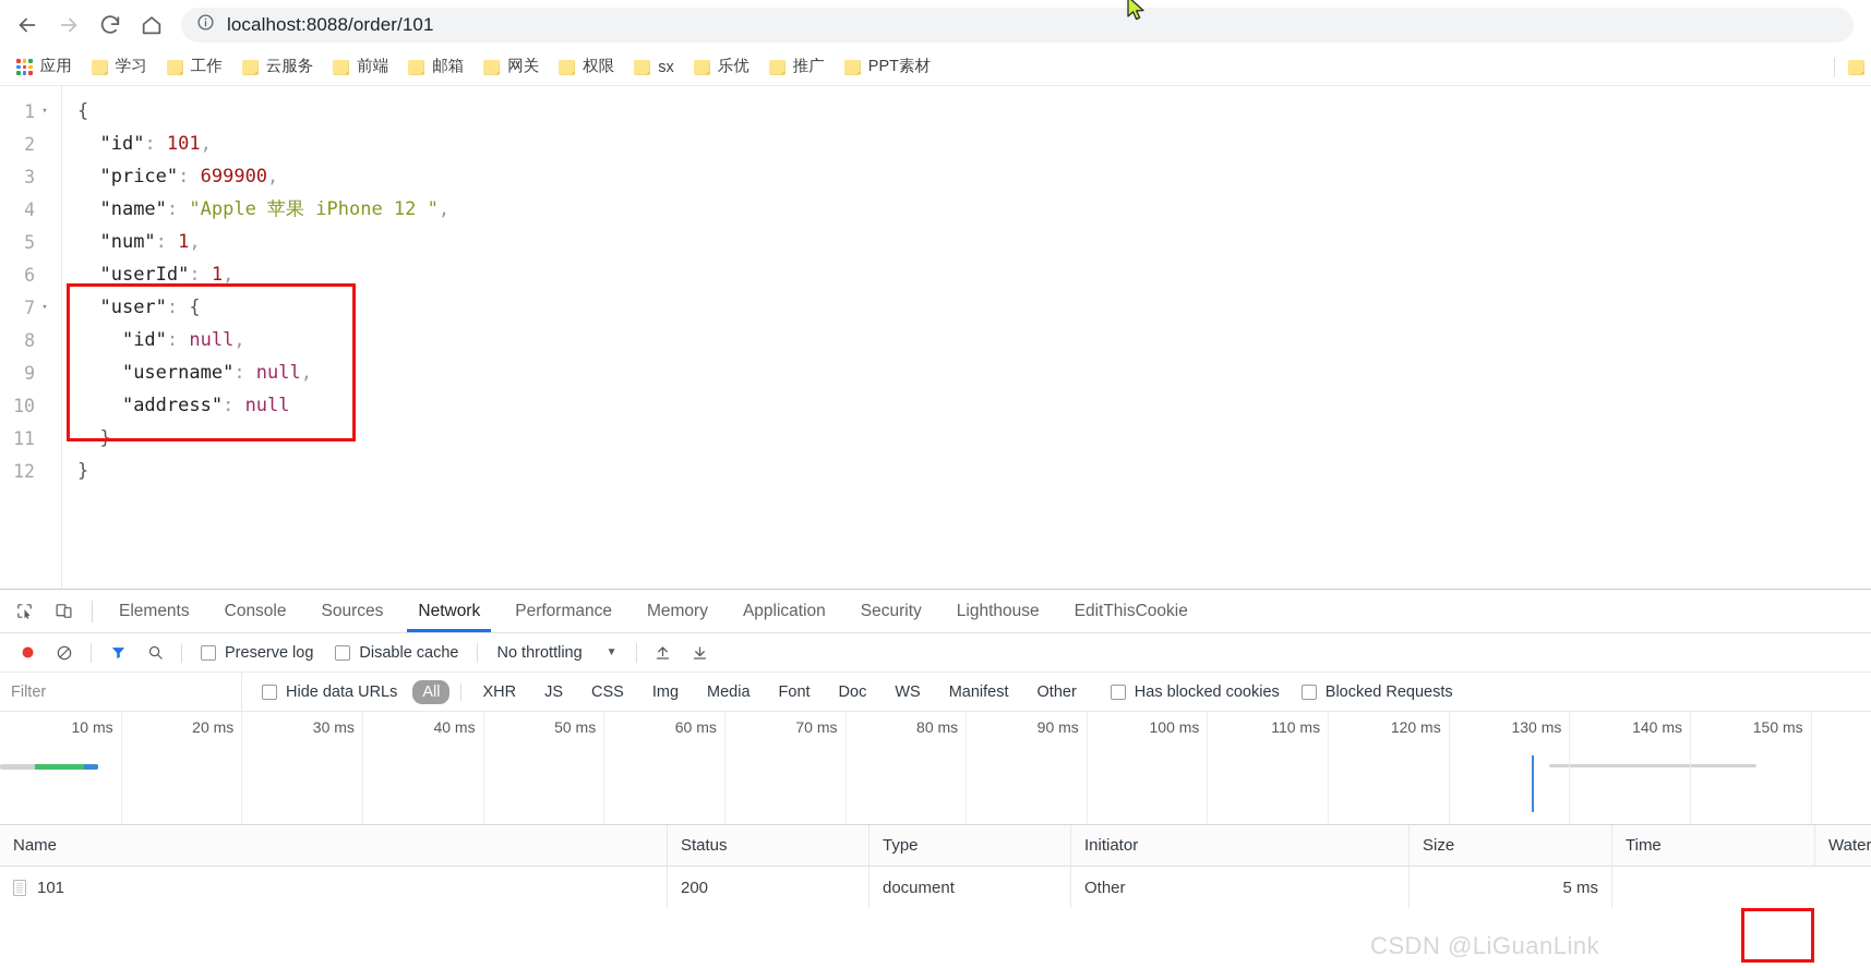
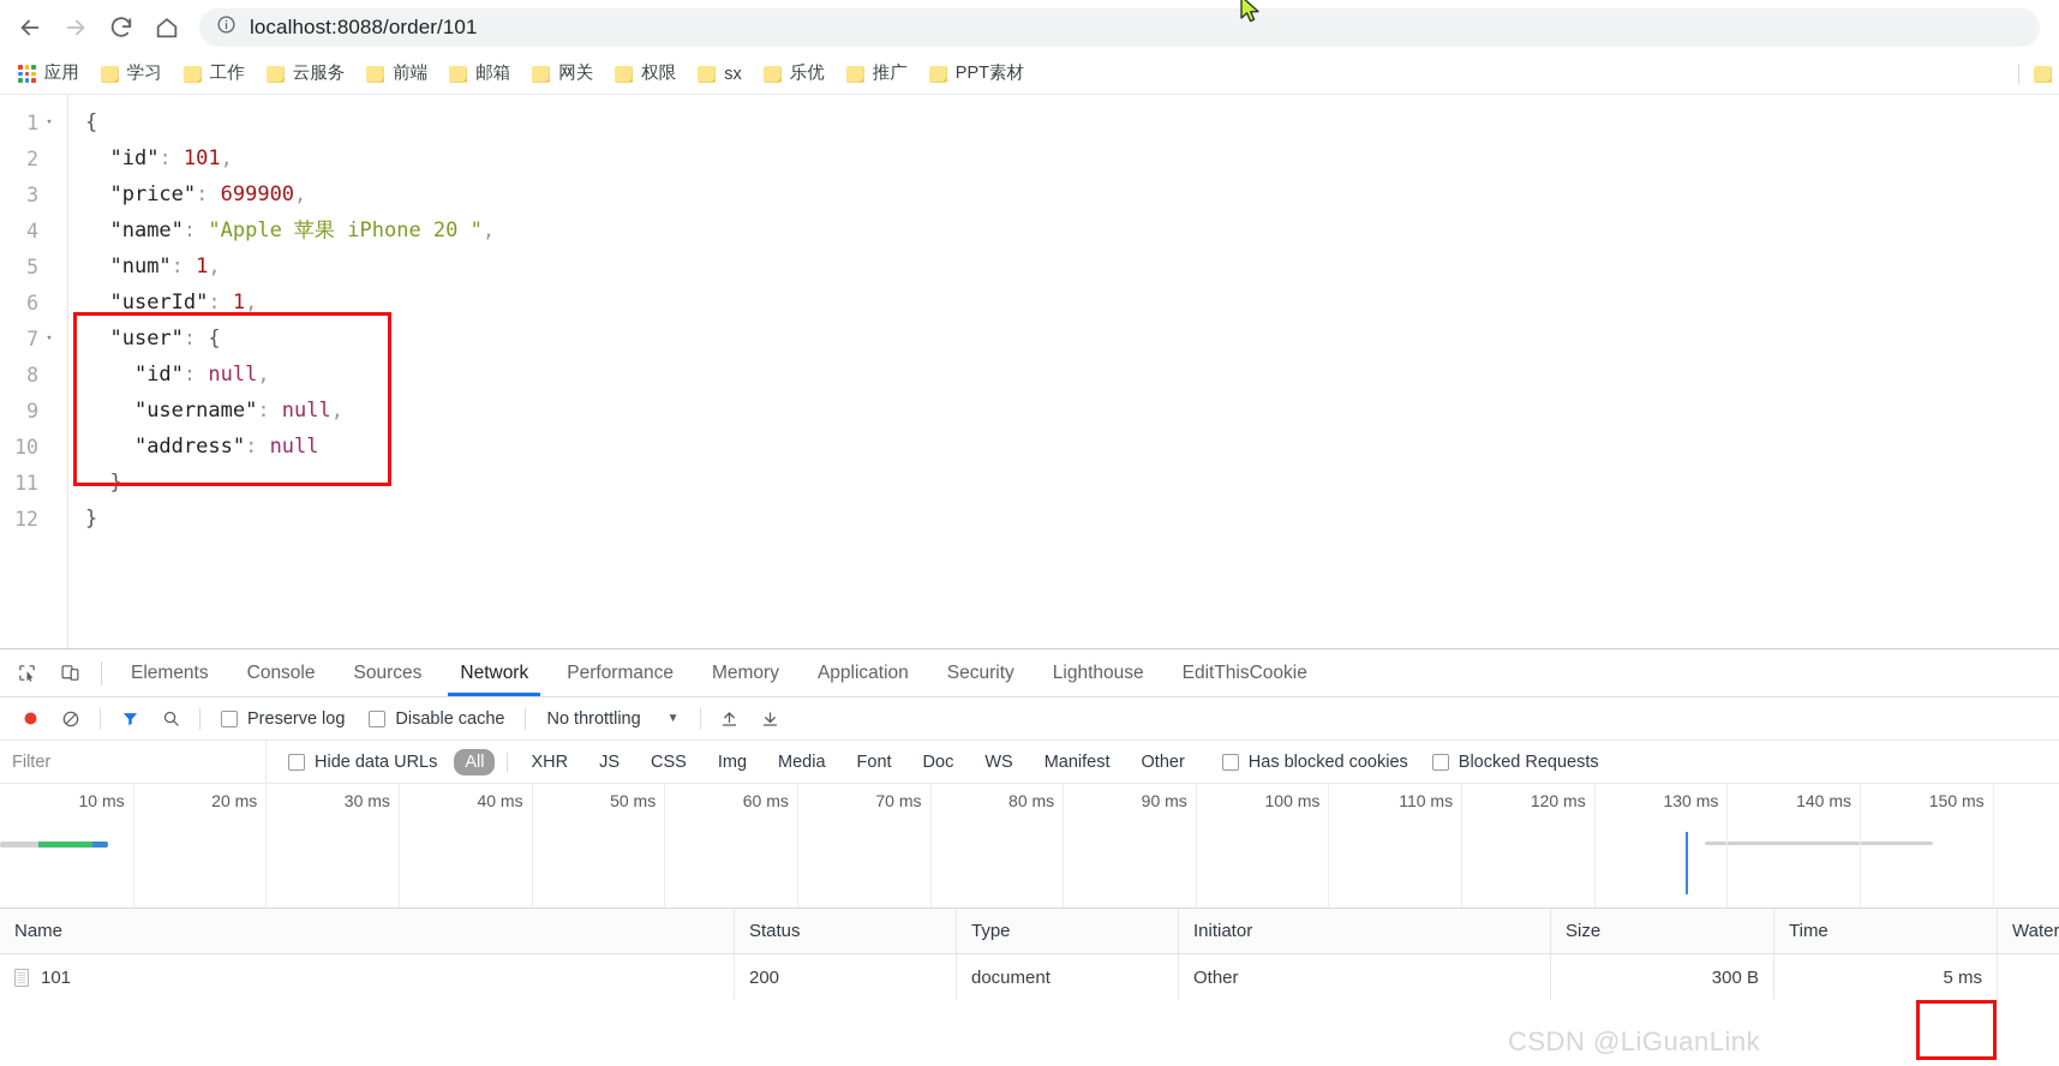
  localhost:8088/order/101
  应用
  学习
  工作
  云服务
  前端
  邮箱
  网关
  权限
  sx
  乐优
  推广
  PPT素材
  1
  ▾
  2
  3
  4
  5
  6
  7
  ▾
  8
  9
  10
  11
  12
  {
  "id"
  :
  101
  ,
  "price"
  :
  699900
  ,
  "name"
  :
- "Apple 苹果 iPhone 12 "
+ "Apple 苹果 iPhone 20 "
  ,
  "num"
  :
  1
  ,
  "userId"
  :
  1
  ,
  "user"
  :
  {
  "id"
  :
  null
  ,
  "username"
  :
  null
  ,
  "address"
  :
  null
  }
  }
  Elements
  Console
  Sources
  Network
  Performance
  Memory
  Application
  Security
  Lighthouse
  EditThisCookie
  Preserve log
  Disable cache
  No throttling
  ▼
  Filter
  Hide data URLs
  All
  XHR
  JS
  CSS
  Img
  Media
  Font
  Doc
  WS
  Manifest
  Other
  Has blocked cookies
  Blocked Requests
  10 ms
  20 ms
  30 ms
  40 ms
  50 ms
  60 ms
  70 ms
  80 ms
  90 ms
  100 ms
  110 ms
  120 ms
  130 ms
  140 ms
  150 ms
  Name
  Status
  Type
  Initiator
  Size
  Time
  101
  200
  document
  Other
+ 300 B
  5 ms
  CSDN @LiGuanLink
